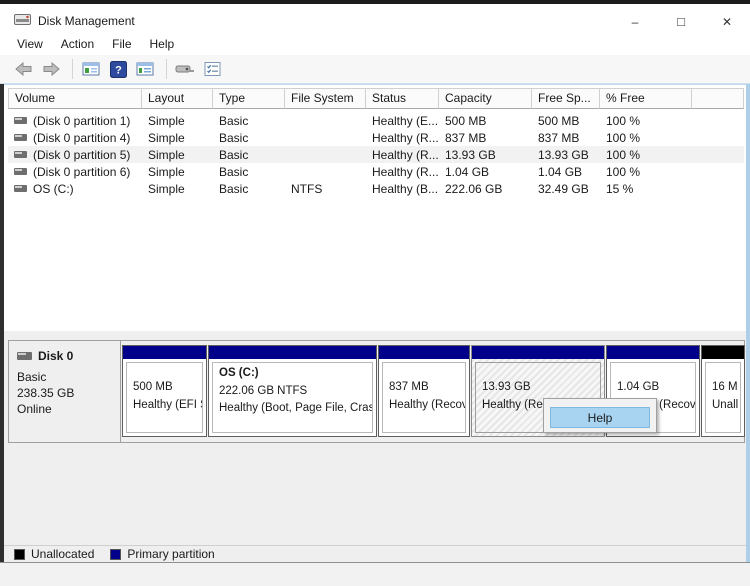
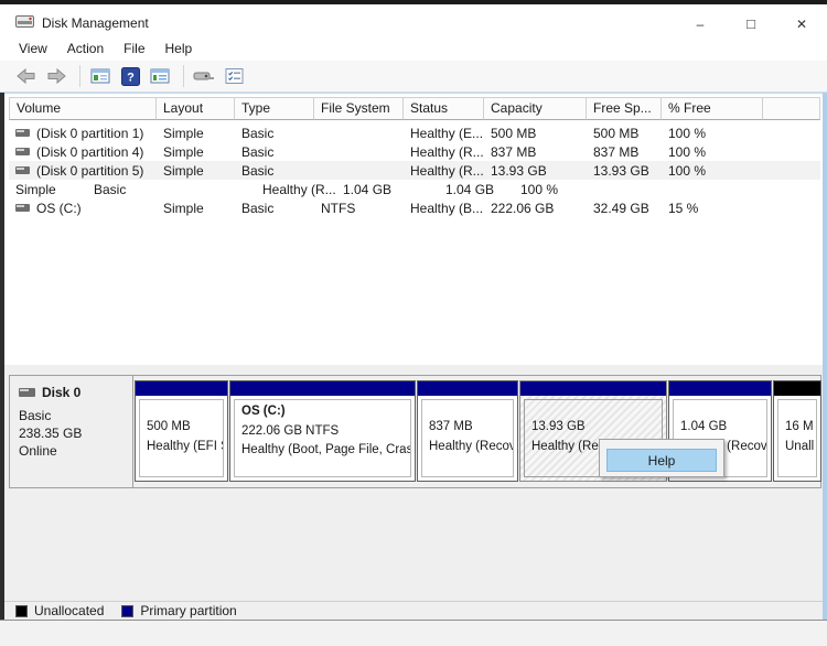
  Disk Management
  –
  □
  ✕
  View
  Action
  File
  Help
  ?
  Volume
  Layout
  Type
  File System
  Status
  Capacity
  Free Sp...
  % Free
  (Disk 0 partition 1)
  Simple
  Basic
  Healthy (E...
  500 MB
  500 MB
  100 %
  (Disk 0 partition 4)
  Simple
  Basic
  Healthy (R...
  837 MB
  837 MB
  100 %
  (Disk 0 partition 5)
  Simple
  Basic
  Healthy (R...
  13.93 GB
  13.93 GB
  100 %
- (Disk 0 partition 6)
  Simple
  Basic
  Healthy (R...
  1.04 GB
  1.04 GB
  100 %
  OS (C:)
  Simple
  Basic
  NTFS
  Healthy (B...
  222.06 GB
  32.49 GB
  15 %
  Disk 0
  Basic
  238.35 GB
  Online
  500 MB
  Healthy (EFI
  OS (C:)
  222.06 GB NTFS
  Healthy (Boot, Page File, Cras
  837 MB
  Healthy (Recov
  13.93 GB
  Healthy (Re
  1.04 GB
  16 M
  Unall
  Help
  Unallocated
  Primary partition
